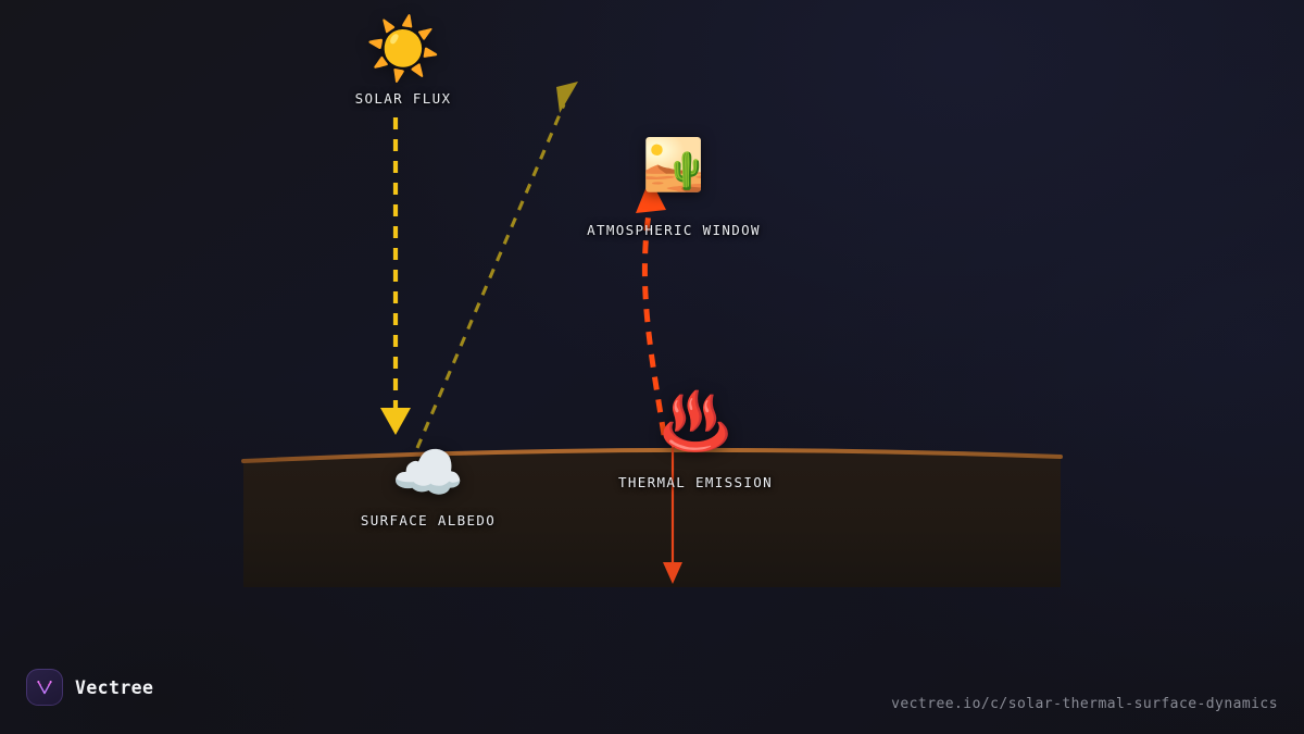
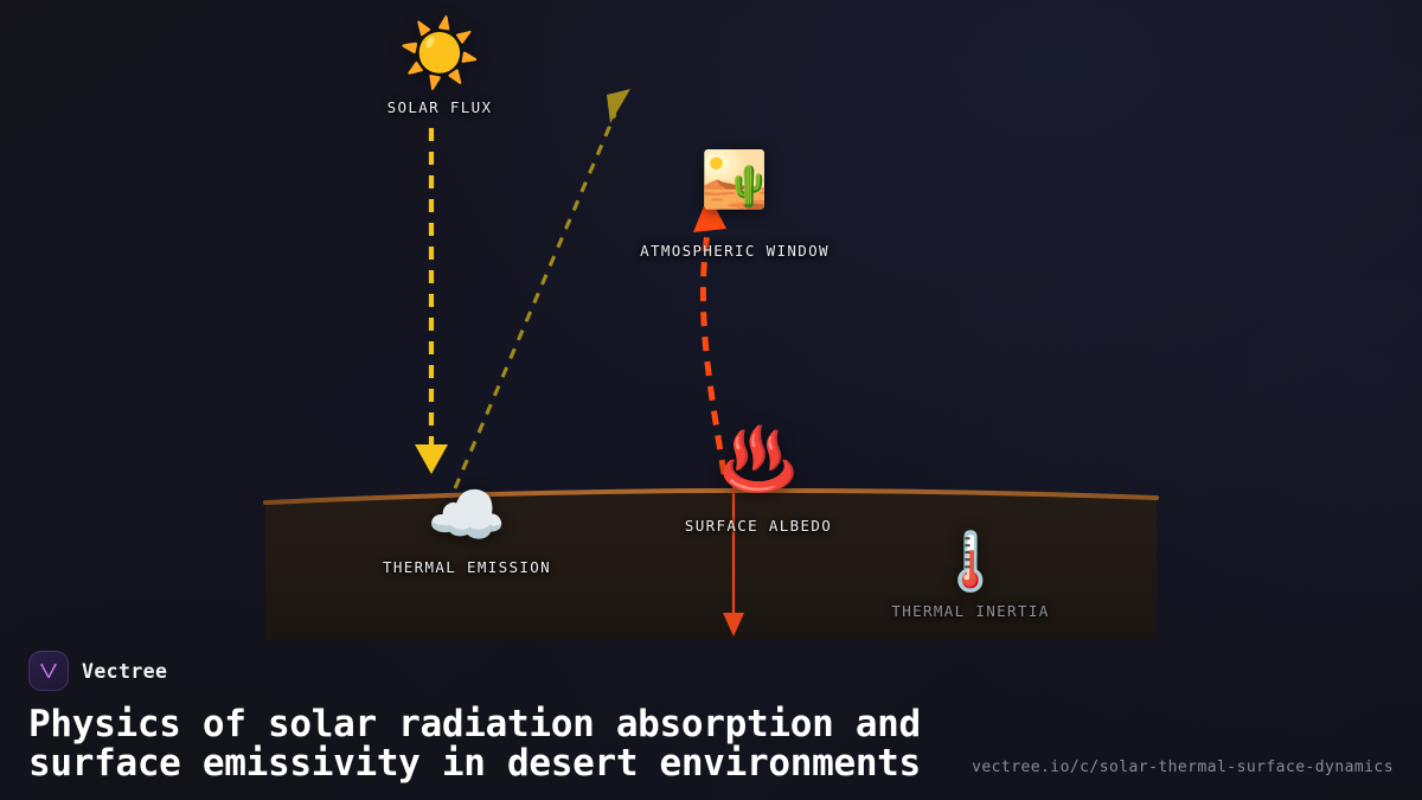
  ☀️
  SOLAR FLUX
  🏜️
  ATMOSPHERIC WINDOW
  ☁️
- SURFACE ALBEDO
+ THERMAL EMISSION
  ♨️
- THERMAL EMISSION
+ SURFACE ALBEDO
+ 🌡️
+ THERMAL INERTIA
  Vectree
+ Physics of solar radiation absorption and surface emissivity in desert environments
  vectree.io/c/solar-thermal-surface-dynamics
